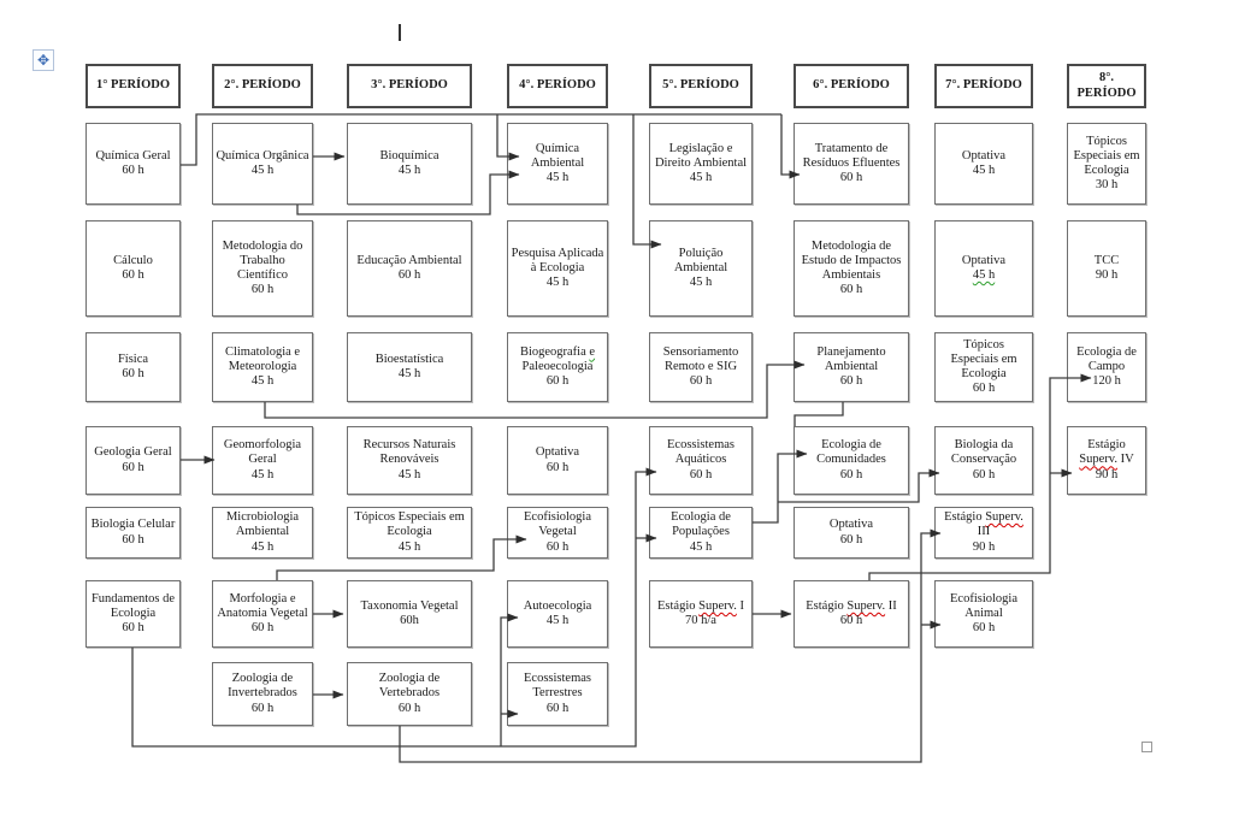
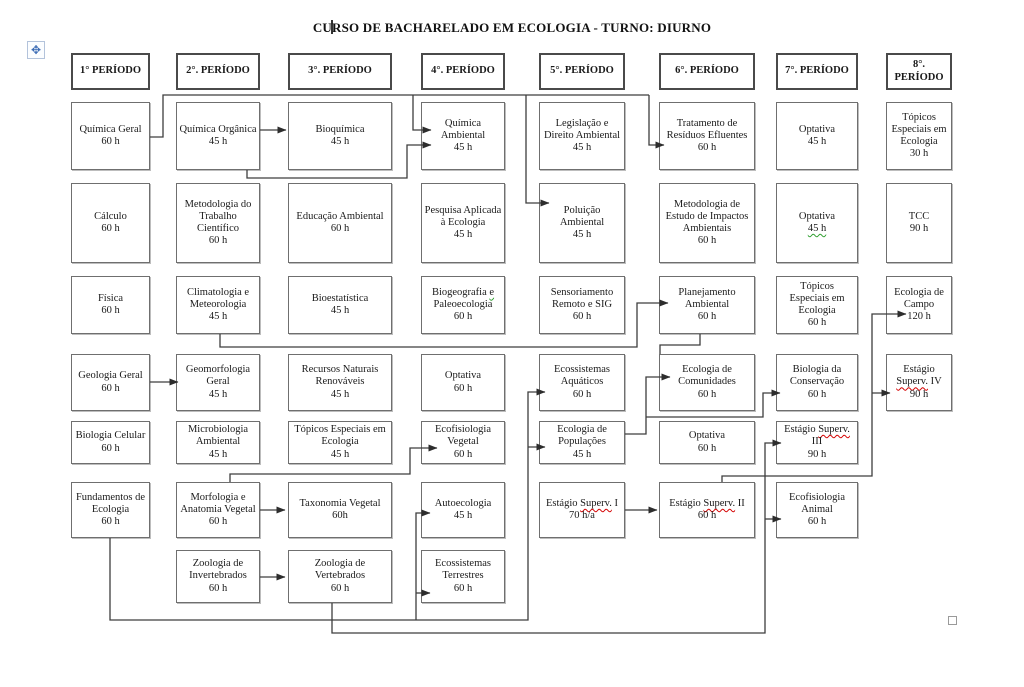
  ✥
+ CURSO DE BACHARELADO EM ECOLOGIA - TURNO: DIURNO
  1° PERÍODO
  2°. PERÍODO
  3°. PERÍODO
  4°. PERÍODO
  5°. PERÍODO
  6°. PERÍODO
  7°. PERÍODO
  8°. PERÍODO
  Química Geral
  60 h
  Química Orgânica
  45 h
  Bioquímica
  45 h
  Química Ambiental
  45 h
  Legislação e Direito Ambiental
  45 h
  Tratamento de Resíduos Efluentes
  60 h
  Optativa
  45 h
  Tópicos Especiais em Ecologia
  30 h
  Cálculo
  60 h
  Metodologia do Trabalho Científico
  60 h
  Educação Ambiental
  60 h
  Pesquisa Aplicada à Ecologia
  45 h
  Poluição Ambiental
  45 h
  Metodologia de Estudo de Impactos Ambientais
  60 h
  Optativa
  45 h
  TCC
  90 h
  Física
  60 h
  Climatologia e Meteorologia
  45 h
  Bioestatística
  45 h
  Biogeografia e Paleoecologia
  60 h
  Sensoriamento Remoto e SIG
  60 h
  Planejamento Ambiental
  60 h
  Tópicos Especiais em Ecologia
  60 h
  Ecologia de Campo
  120 h
  Geologia Geral
  60 h
  Geomorfologia Geral
  45 h
  Recursos Naturais Renováveis
  45 h
  Optativa
  60 h
  Ecossistemas Aquáticos
  60 h
  Ecologia de Comunidades
  60 h
  Biologia da Conservação
  60 h
  Estágio Superv. IV
  90 h
  Biologia Celular
  60 h
  Microbiologia Ambiental
  45 h
  Tópicos Especiais em Ecologia
  45 h
  Ecofisiologia Vegetal
  60 h
  Ecologia de Populações
  45 h
  Optativa
  60 h
  Estágio Superv. III
  90 h
  Fundamentos de Ecologia
  60 h
  Morfologia e Anatomia Vegetal
  60 h
  Taxonomia Vegetal
  60h
  Autoecologia
  45 h
  Estágio Superv. I
  70 h/a
  Estágio Superv. II
  60 h
  Ecofisiologia Animal
  60 h
  Zoologia de Invertebrados
  60 h
  Zoologia de Vertebrados
  60 h
  Ecossistemas Terrestres
  60 h
